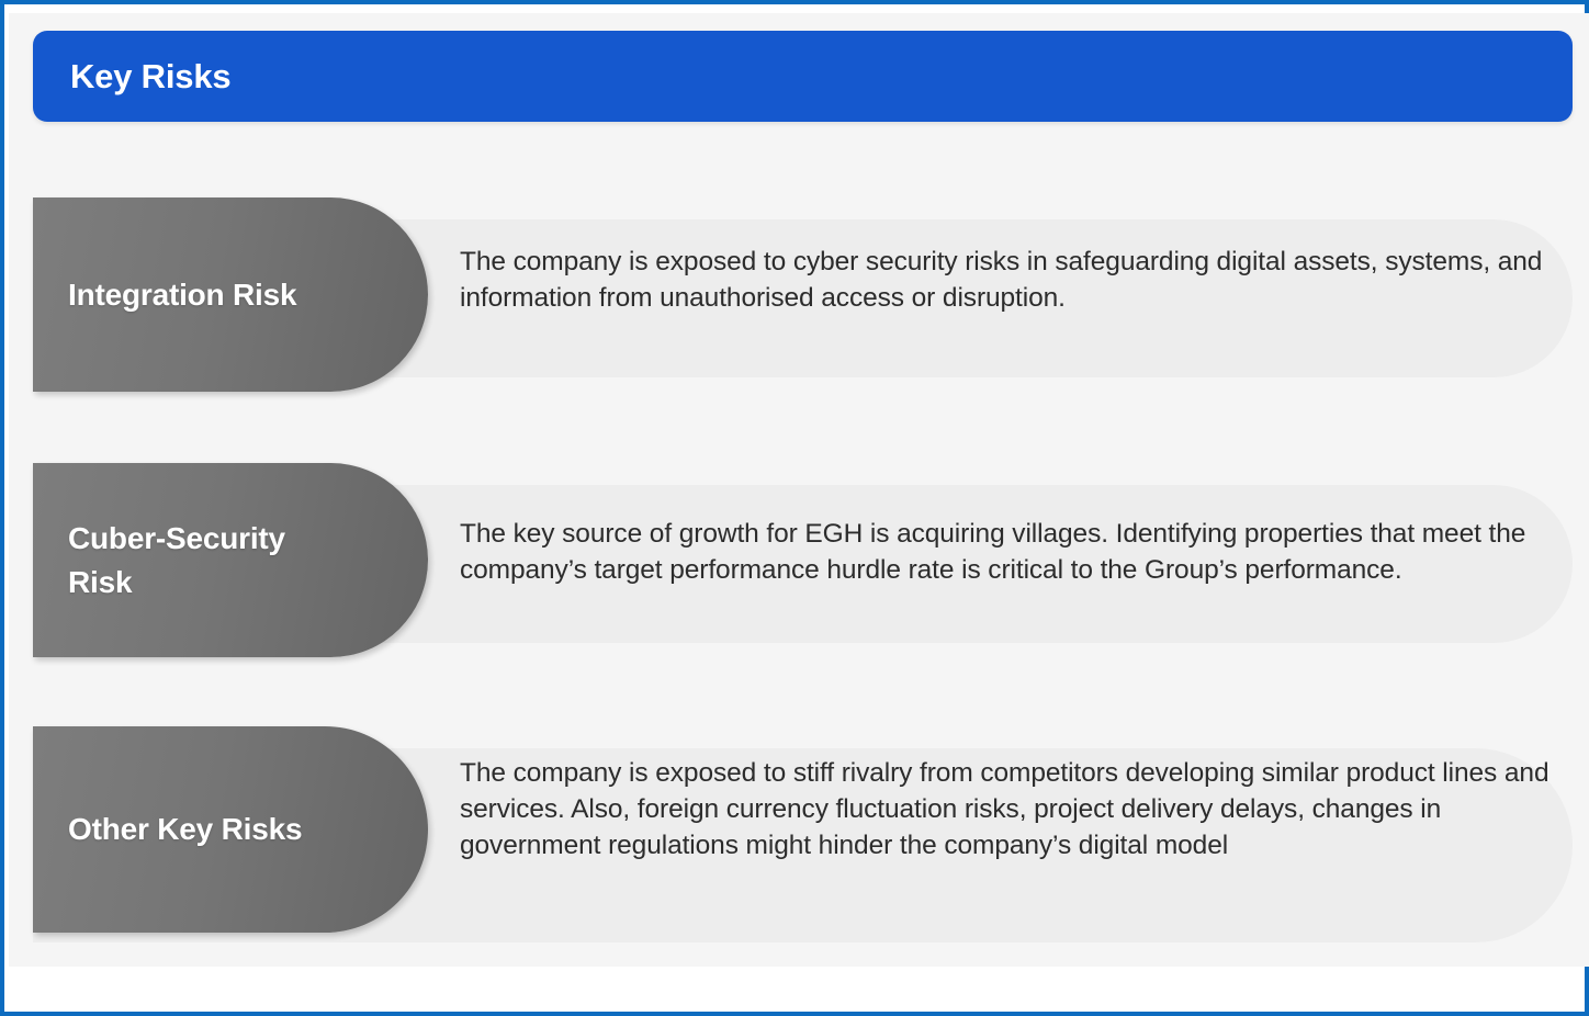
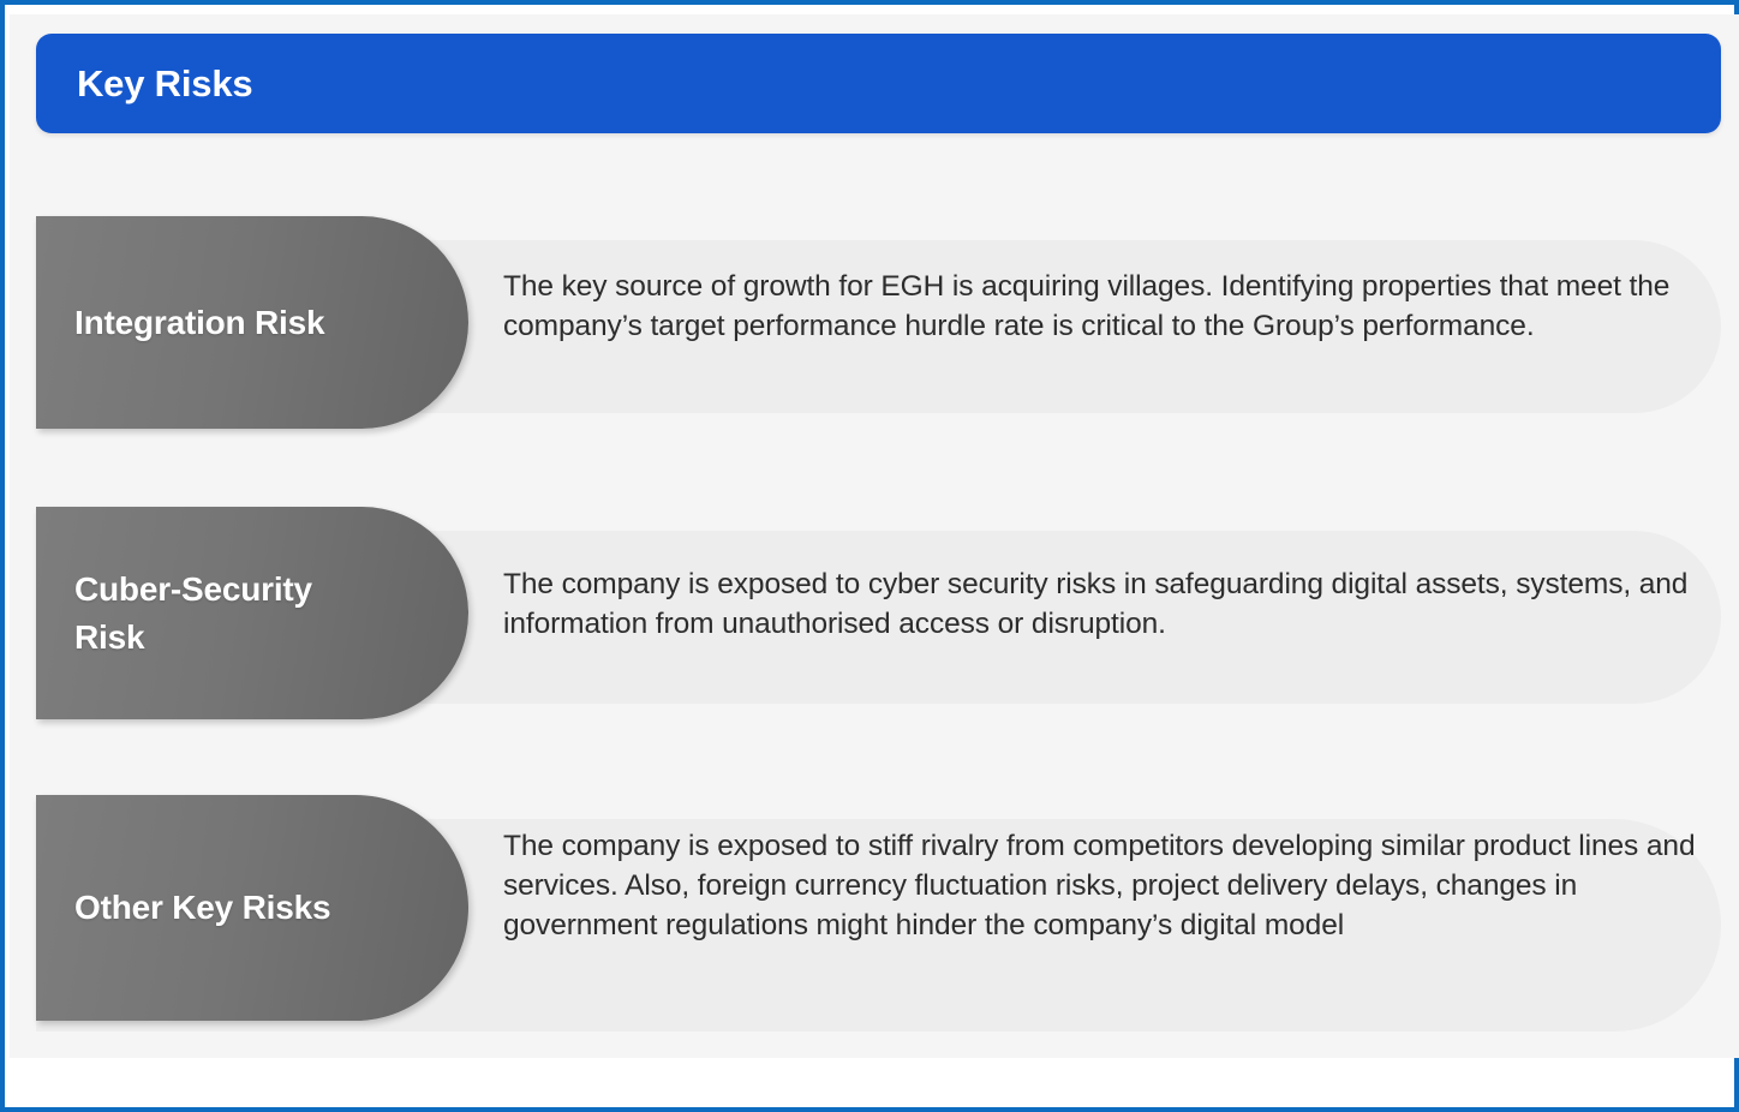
  Key Risks
  Integration Risk
- The company is exposed to cyber security risks in safeguarding digital assets, systems, and information from unauthorised access or disruption.
+ The key source of growth for EGH is acquiring villages. Identifying properties that meet the company’s target performance hurdle rate is critical to the Group’s performance.
  Cuber-Security Risk
- The key source of growth for EGH is acquiring villages. Identifying properties that meet the company’s target performance hurdle rate is critical to the Group’s performance.
+ The company is exposed to cyber security risks in safeguarding digital assets, systems, and information from unauthorised access or disruption.
  Other Key Risks
  The company is exposed to stiff rivalry from competitors developing similar product lines and services. Also, foreign currency fluctuation risks, project delivery delays, changes in government regulations might hinder the company’s digital model
